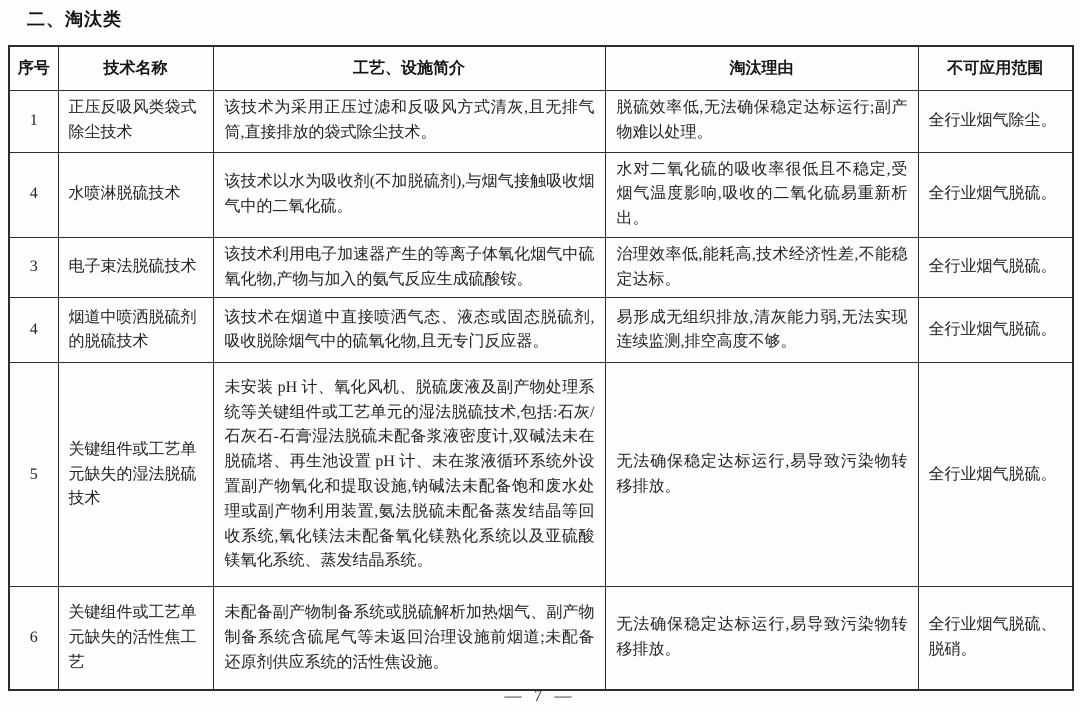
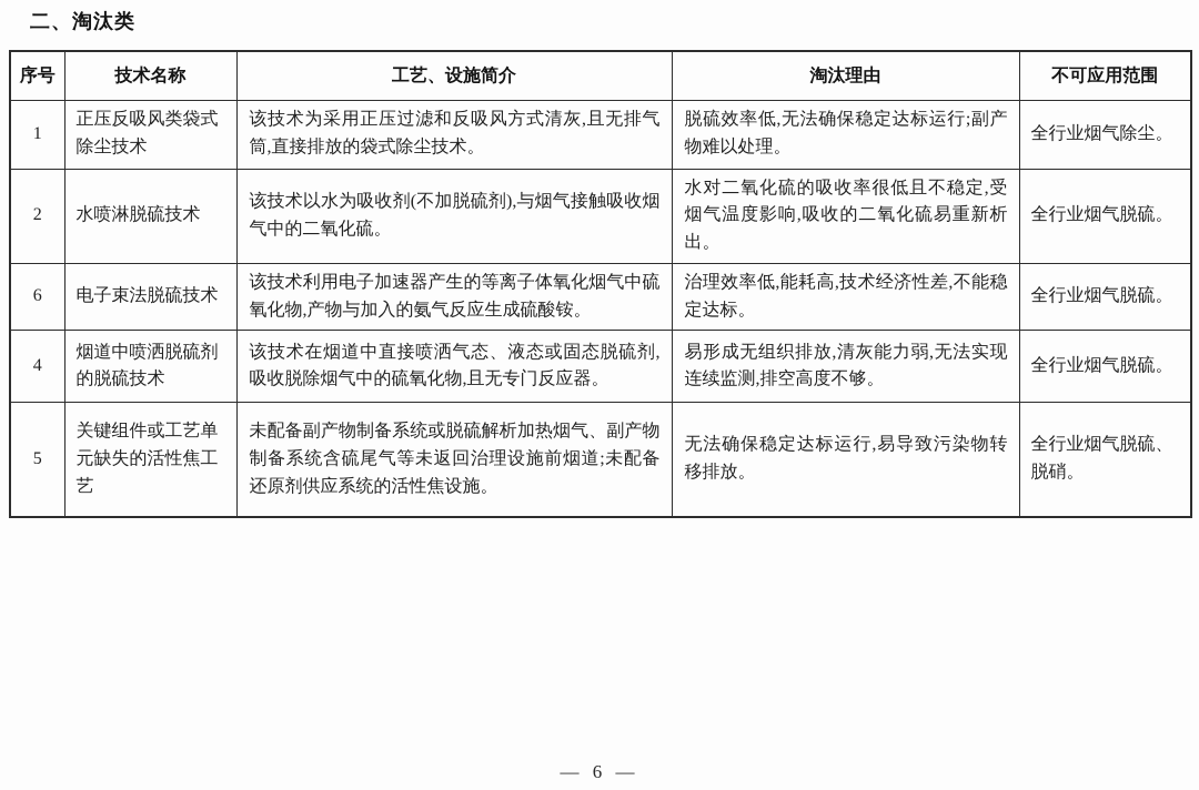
  二、淘汰类
  序号	技术名称	工艺、设施简介	淘汰理由	不可应用范围
  1	正压反吸风类袋式除尘技术	该技术为采用正压过滤和反吸风方式清灰,且无排气筒,直接排放的袋式除尘技术。	脱硫效率低,无法确保稳定达标运行;副产物难以处理。	全行业烟气除尘。
- 4	水喷淋脱硫技术	该技术以水为吸收剂(不加脱硫剂),与烟气接触吸收烟气中的二氧化硫。	水对二氧化硫的吸收率很低且不稳定,受烟气温度影响,吸收的二氧化硫易重新析出。	全行业烟气脱硫。
+ 2	水喷淋脱硫技术	该技术以水为吸收剂(不加脱硫剂),与烟气接触吸收烟气中的二氧化硫。	水对二氧化硫的吸收率很低且不稳定,受烟气温度影响,吸收的二氧化硫易重新析出。	全行业烟气脱硫。
- 3	电子束法脱硫技术	该技术利用电子加速器产生的等离子体氧化烟气中硫氧化物,产物与加入的氨气反应生成硫酸铵。	治理效率低,能耗高,技术经济性差,不能稳定达标。	全行业烟气脱硫。
+ 6	电子束法脱硫技术	该技术利用电子加速器产生的等离子体氧化烟气中硫氧化物,产物与加入的氨气反应生成硫酸铵。	治理效率低,能耗高,技术经济性差,不能稳定达标。	全行业烟气脱硫。
  4	烟道中喷洒脱硫剂的脱硫技术	该技术在烟道中直接喷洒气态、液态或固态脱硫剂,吸收脱除烟气中的硫氧化物,且无专门反应器。	易形成无组织排放,清灰能力弱,无法实现连续监测,排空高度不够。	全行业烟气脱硫。
- 5	关键组件或工艺单元缺失的湿法脱硫技术	未安装 pH 计、氧化风机、脱硫废液及副产物处理系统等关键组件或工艺单元的湿法脱硫技术,包括:石灰/石灰石-石膏湿法脱硫未配备浆液密度计,双碱法未在脱硫塔、再生池设置 pH 计、未在浆液循环系统外设置副产物氧化和提取设施,钠碱法未配备饱和废水处理或副产物利用装置,氨法脱硫未配备蒸发结晶等回收系统,氧化镁法未配备氧化镁熟化系统以及亚硫酸镁氧化系统、蒸发结晶系统。	无法确保稳定达标运行,易导致污染物转移排放。	全行业烟气脱硫。
- 6	关键组件或工艺单元缺失的活性焦工艺	未配备副产物制备系统或脱硫解析加热烟气、副产物制备系统含硫尾气等未返回治理设施前烟道;未配备还原剂供应系统的活性焦设施。	无法确保稳定达标运行,易导致污染物转移排放。	全行业烟气脱硫、脱硝。
+ 5	关键组件或工艺单元缺失的活性焦工艺	未配备副产物制备系统或脱硫解析加热烟气、副产物制备系统含硫尾气等未返回治理设施前烟道;未配备还原剂供应系统的活性焦设施。	无法确保稳定达标运行,易导致污染物转移排放。	全行业烟气脱硫、脱硝。
- — 7 —
+ — 6 —
